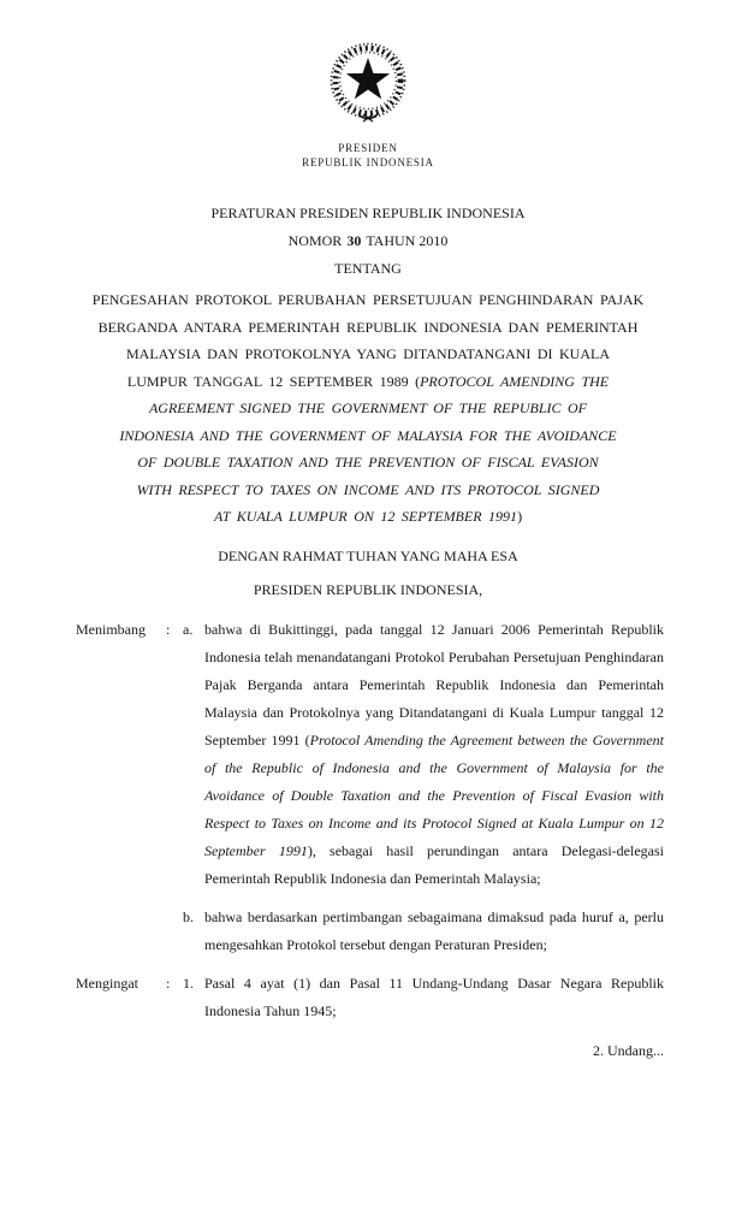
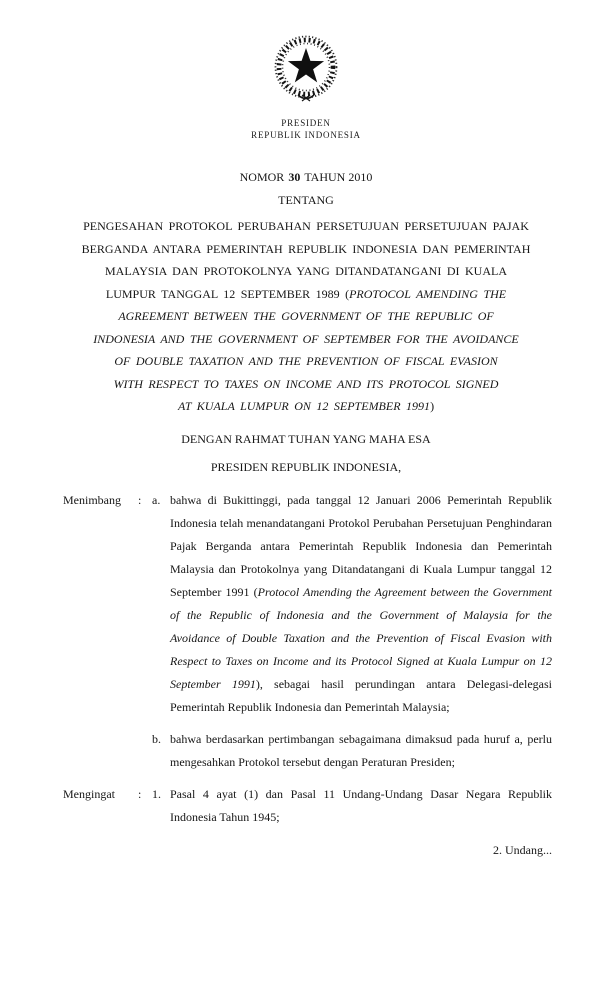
  PRESIDEN
  REPUBLIK INDONESIA
- PERATURAN PRESIDEN REPUBLIK INDONESIA
  NOMOR 30 TAHUN 2010
  TENTANG
- PENGESAHAN PROTOKOL PERUBAHAN PERSETUJUAN PENGHINDARAN PAJAK
+ PENGESAHAN PROTOKOL PERUBAHAN PERSETUJUAN PERSETUJUAN PAJAK
  BERGANDA ANTARA PEMERINTAH REPUBLIK INDONESIA DAN PEMERINTAH
  MALAYSIA DAN PROTOKOLNYA YANG DITANDATANGANI DI KUALA
  LUMPUR TANGGAL 12 SEPTEMBER 1989 (PROTOCOL AMENDING THE
- AGREEMENT SIGNED THE GOVERNMENT OF THE REPUBLIC OF
+ AGREEMENT BETWEEN THE GOVERNMENT OF THE REPUBLIC OF
- INDONESIA AND THE GOVERNMENT OF MALAYSIA FOR THE AVOIDANCE
+ INDONESIA AND THE GOVERNMENT OF SEPTEMBER FOR THE AVOIDANCE
  OF DOUBLE TAXATION AND THE PREVENTION OF FISCAL EVASION
  WITH RESPECT TO TAXES ON INCOME AND ITS PROTOCOL SIGNED
  AT KUALA LUMPUR ON 12 SEPTEMBER 1991)
  DENGAN RAHMAT TUHAN YANG MAHA ESA
  PRESIDEN REPUBLIK INDONESIA,
  Menimbang
  :
  a.
  bahwa di Bukittinggi, pada tanggal 12 Januari 2006 Pemerintah Republik Indonesia telah menandatangani Protokol Perubahan Persetujuan Penghindaran Pajak Berganda antara Pemerintah Republik Indonesia dan Pemerintah Malaysia dan Protokolnya yang Ditandatangani di Kuala Lumpur tanggal 12 September 1991 (Protocol Amending the Agreement between the Government of the Republic of Indonesia and the Government of Malaysia for the Avoidance of Double Taxation and the Prevention of Fiscal Evasion with Respect to Taxes on Income and its Protocol Signed at Kuala Lumpur on 12 September 1991), sebagai hasil perundingan antara Delegasi-delegasi Pemerintah Republik Indonesia dan Pemerintah Malaysia;
  b.
  bahwa berdasarkan pertimbangan sebagaimana dimaksud pada huruf a, perlu mengesahkan Protokol tersebut dengan Peraturan Presiden;
  Mengingat
  :
  1.
  Pasal 4 ayat (1) dan Pasal 11 Undang-Undang Dasar Negara Republik Indonesia Tahun 1945;
  2. Undang...
